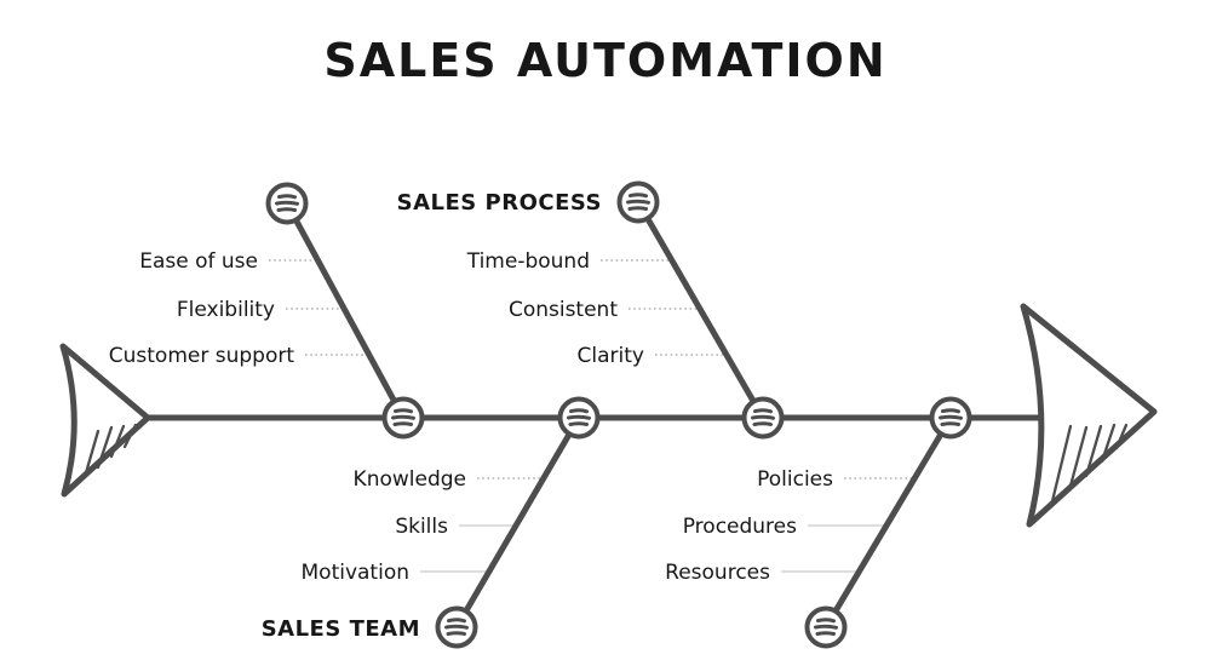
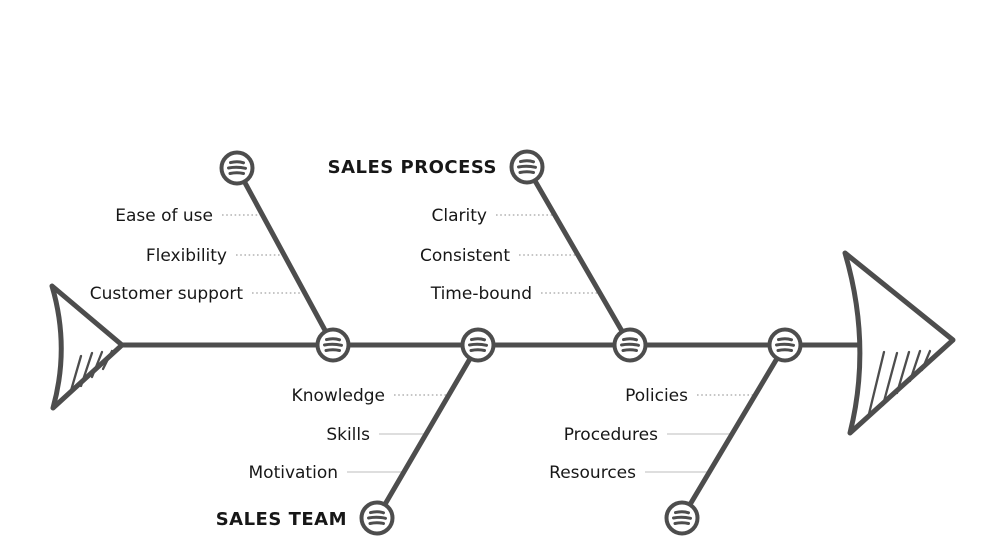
- SALES AUTOMATION
  SALES PROCESS
  SALES TEAM
  Ease of use
  Flexibility
  Customer support
- Time-bound
+ Clarity
  Consistent
- Clarity
+ Time-bound
  Knowledge
  Skills
  Motivation
  Policies
  Procedures
  Resources
